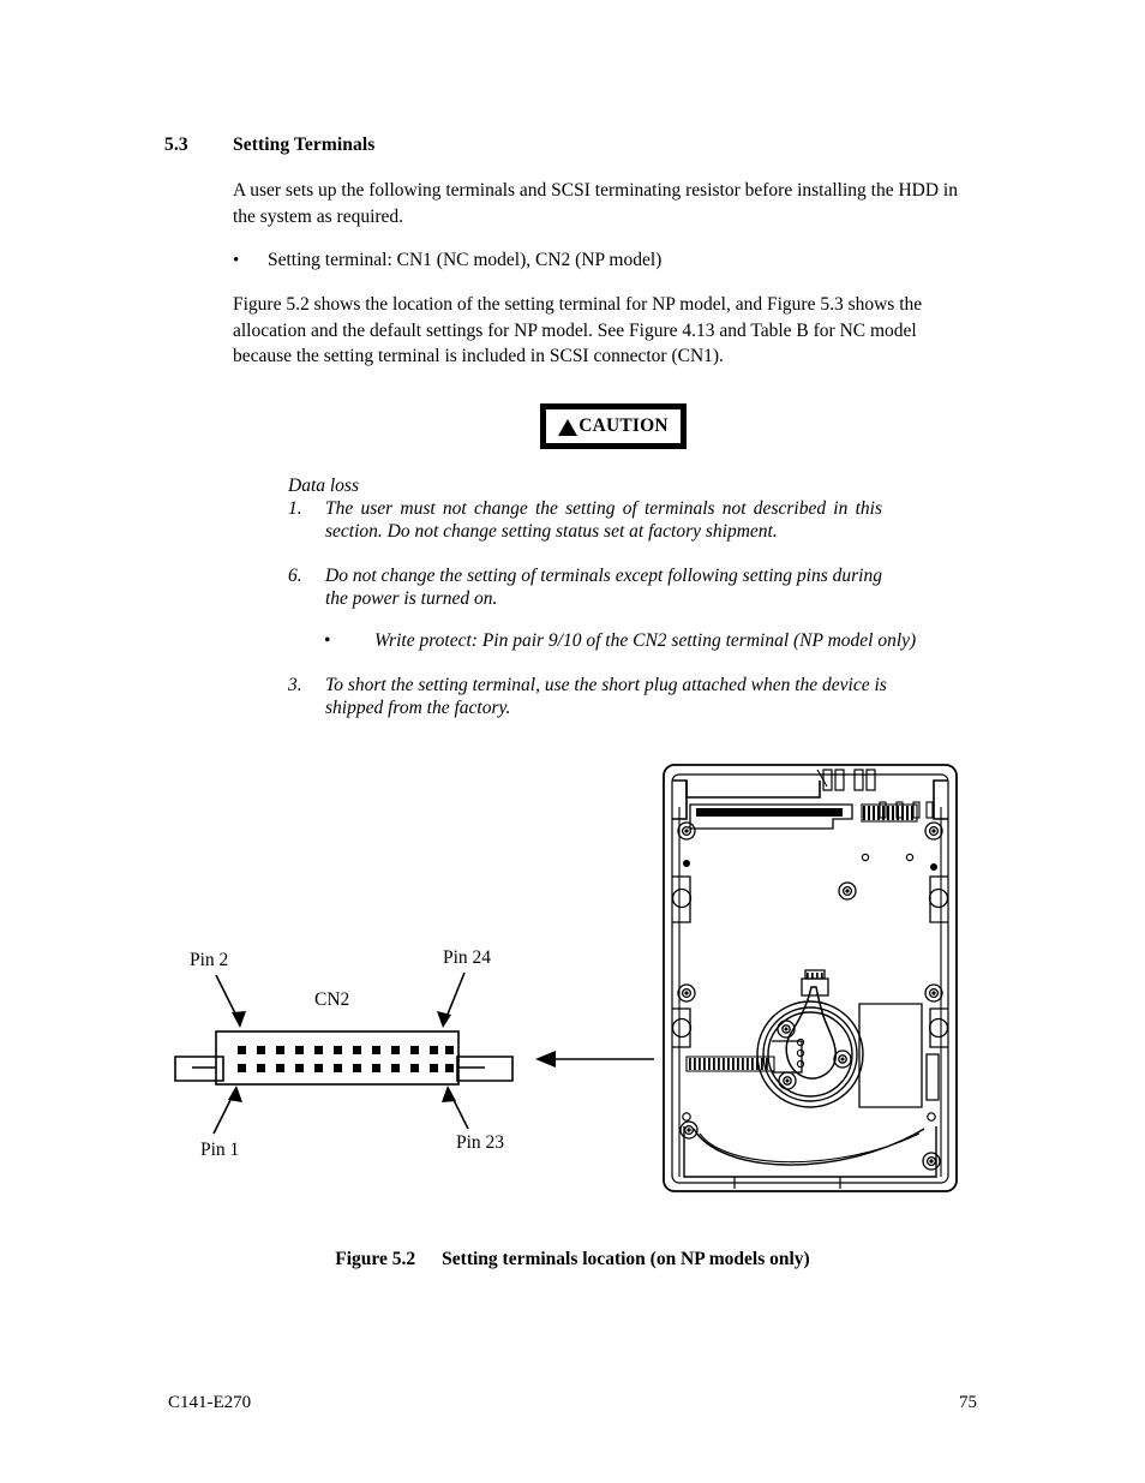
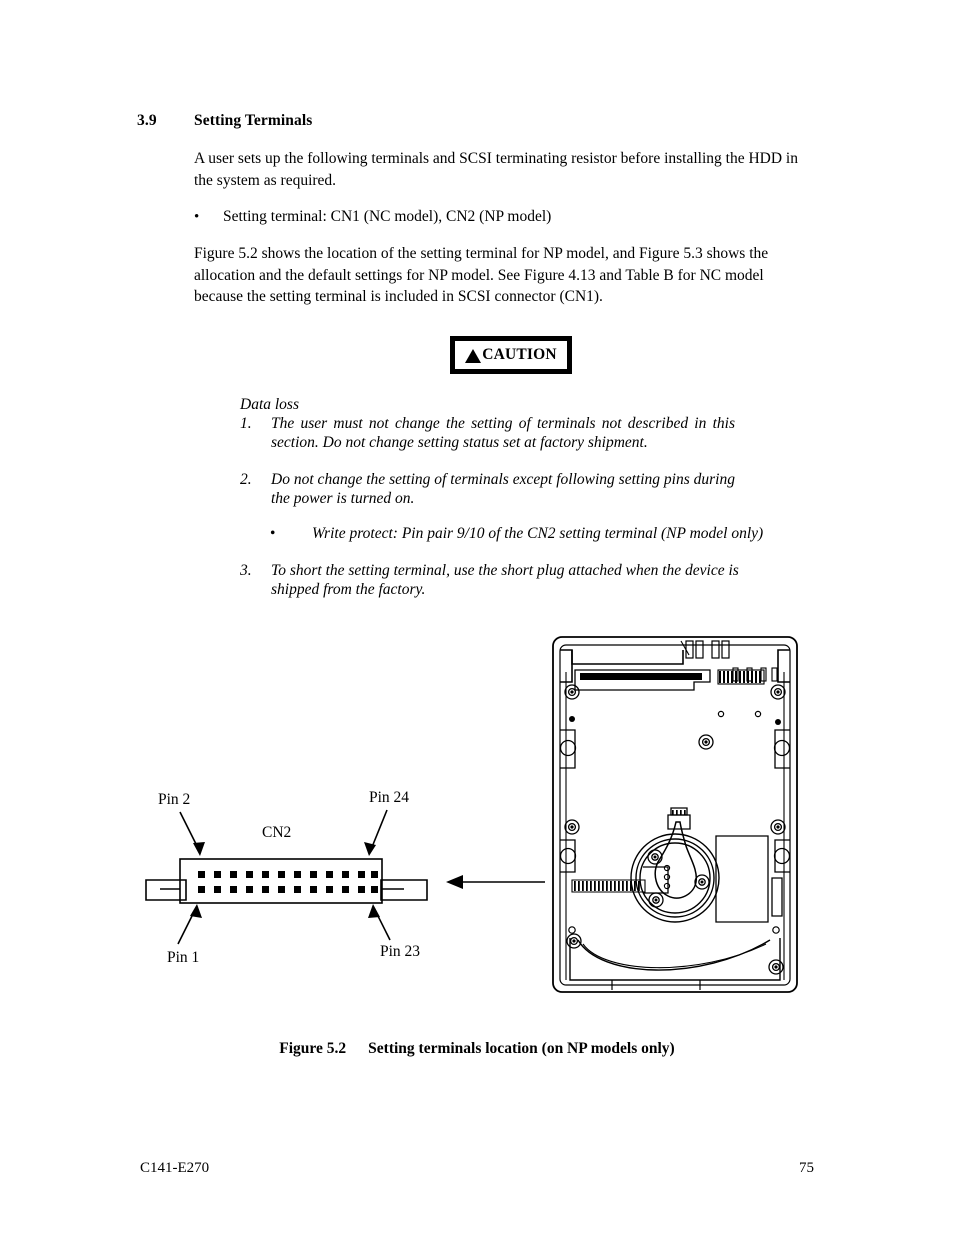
- 5.3 Setting Terminals
+ 3.9 Setting Terminals
  A user sets up the following terminals and SCSI terminating resistor before installing the HDD in the system as required.
  • Setting terminal: CN1 (NC model), CN2 (NP model)
  Figure 5.2 shows the location of the setting terminal for NP model, and Figure 5.3 shows the allocation and the default settings for NP model. See Figure 4.13 and Table B for NC model because the setting terminal is included in SCSI connector (CN1).
  CAUTION
  Data loss
  1.
  The user must not change the setting of terminals not described in this section. Do not change setting status set at factory shipment.
- 6.
+ 2.
  Do not change the setting of terminals except following setting pins during the power is turned on.
  •
  Write protect: Pin pair 9/10 of the CN2 setting terminal (NP model only)
  3.
  To short the setting terminal, use the short plug attached when the device is shipped from the factory.
  Pin 2
  Pin 24
  CN2
  Pin 1
  Pin 23
  Figure 5.2 Setting terminals location (on NP models only)
  C141-E270
  75
